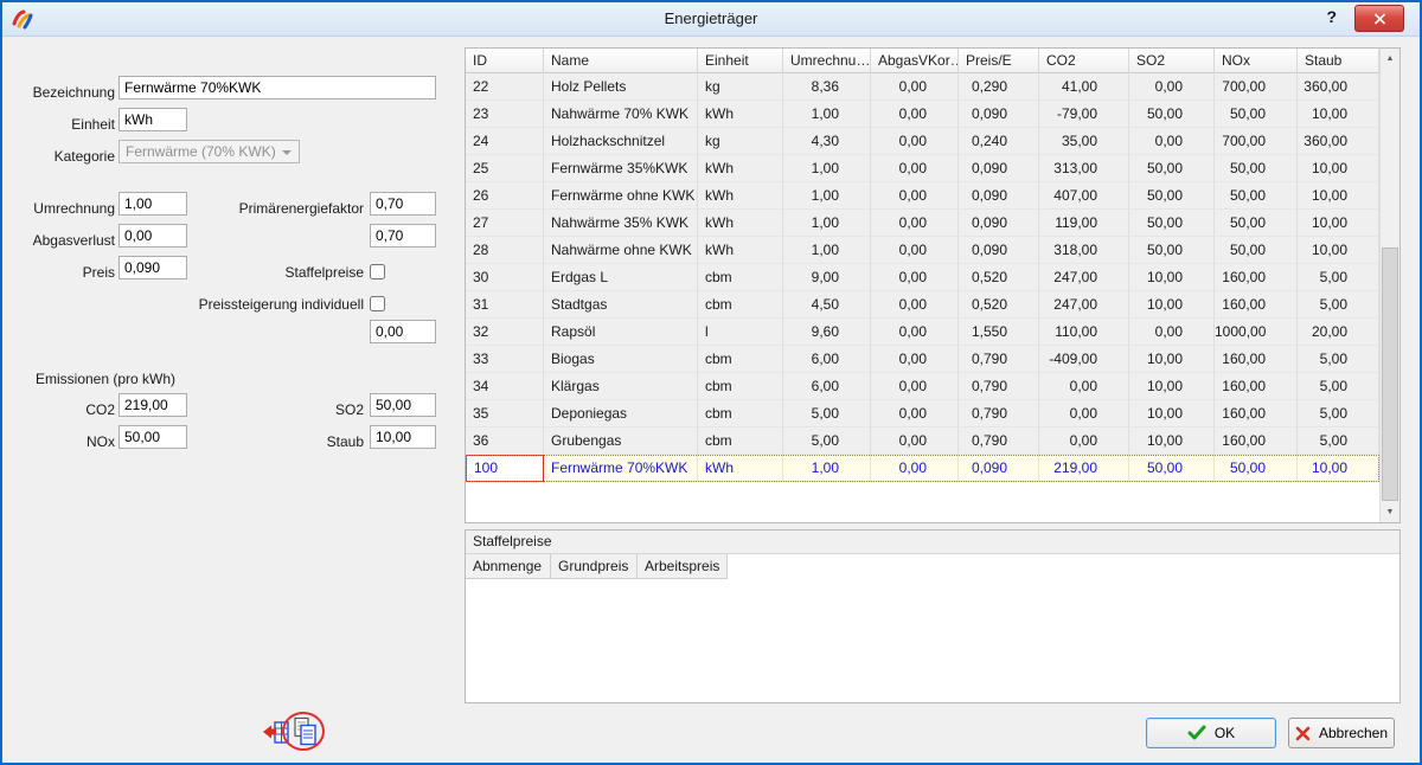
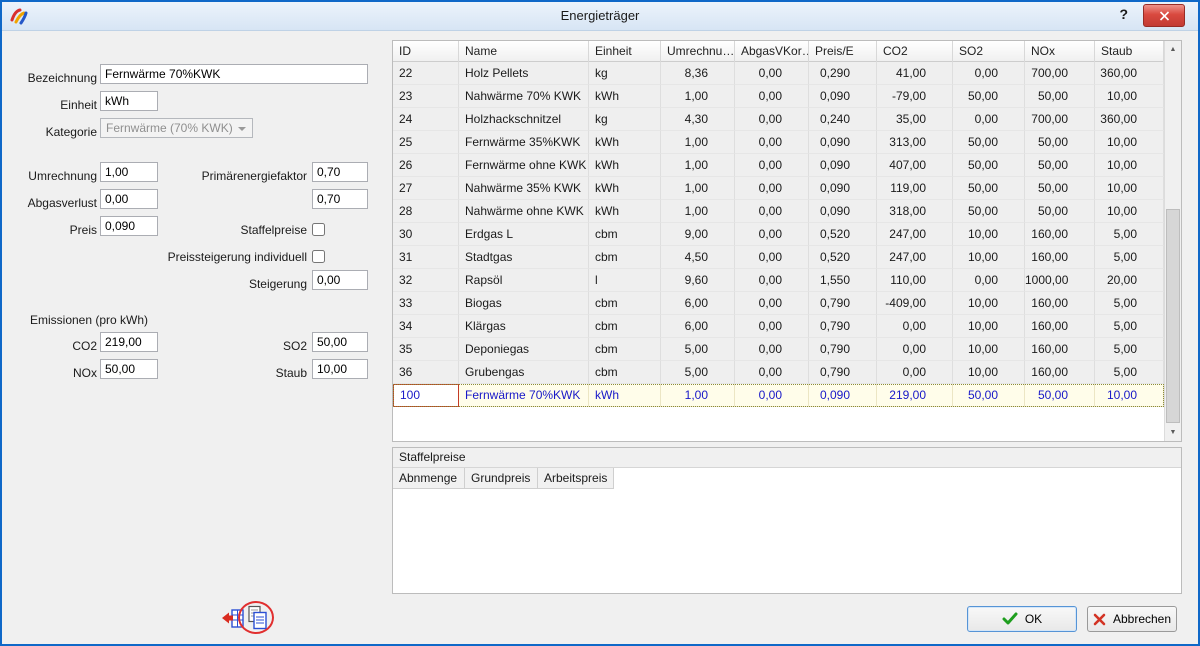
  Energieträger
  ?
  Bezeichnung
  Fernwärme 70%KWK
  Einheit
  kWh
  Kategorie
  Fernwärme (70% KWK)
  Umrechnung
  1,00
  Primärenergiefaktor
  0,70
  Abgasverlust
  0,00
  0,70
  Preis
  0,090
  Staffelpreise
  Preissteigerung individuell
+ Steigerung
  0,00
  Emissionen (pro kWh)
  CO2
  219,00
  SO2
  50,00
  NOx
  50,00
  Staub
  10,00
  ID
  Name
  Einheit
  Umrechnu…
  AbgasVKor…
  Preis/E
  CO2
  SO2
  NOx
  Staub
  22
  Holz Pellets
  kg
  8,36
  0,00
  0,290
  41,00
  0,00
  700,00
  360,00
  23
  Nahwärme 70% KWK
  kWh
  1,00
  0,00
  0,090
  -79,00
  50,00
  50,00
  10,00
  24
  Holzhackschnitzel
  kg
  4,30
  0,00
  0,240
  35,00
  0,00
  700,00
  360,00
  25
  Fernwärme 35%KWK
  kWh
  1,00
  0,00
  0,090
  313,00
  50,00
  50,00
  10,00
  26
  Fernwärme ohne KWK
  kWh
  1,00
  0,00
  0,090
  407,00
  50,00
  50,00
  10,00
  27
  Nahwärme 35% KWK
  kWh
  1,00
  0,00
  0,090
  119,00
  50,00
  50,00
  10,00
  28
  Nahwärme ohne KWK
  kWh
  1,00
  0,00
  0,090
  318,00
  50,00
  50,00
  10,00
  30
  Erdgas L
  cbm
  9,00
  0,00
  0,520
  247,00
  10,00
  160,00
  5,00
  31
  Stadtgas
  cbm
  4,50
  0,00
  0,520
  247,00
  10,00
  160,00
  5,00
  32
  Rapsöl
  l
  9,60
  0,00
  1,550
  110,00
  0,00
  1000,00
  20,00
  33
  Biogas
  cbm
  6,00
  0,00
  0,790
  -409,00
  10,00
  160,00
  5,00
  34
  Klärgas
  cbm
  6,00
  0,00
  0,790
  0,00
  10,00
  160,00
  5,00
  35
  Deponiegas
  cbm
  5,00
  0,00
  0,790
  0,00
  10,00
  160,00
  5,00
  36
  Grubengas
  cbm
  5,00
  0,00
  0,790
  0,00
  10,00
  160,00
  5,00
  100
  Fernwärme 70%KWK
  kWh
  1,00
  0,00
  0,090
  219,00
  50,00
  50,00
  10,00
  Staffelpreise
  Abnmenge
  Grundpreis
  Arbeitspreis
  OK
  Abbrechen
